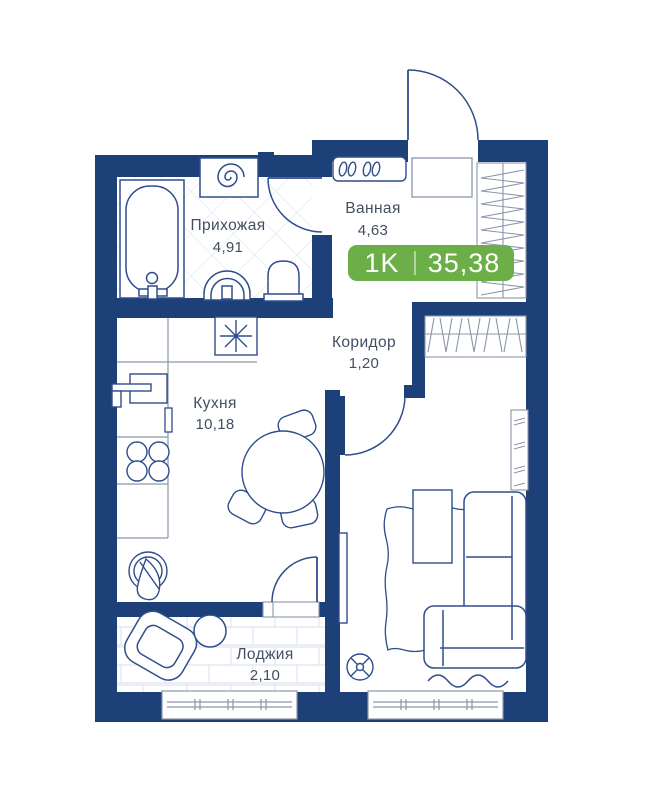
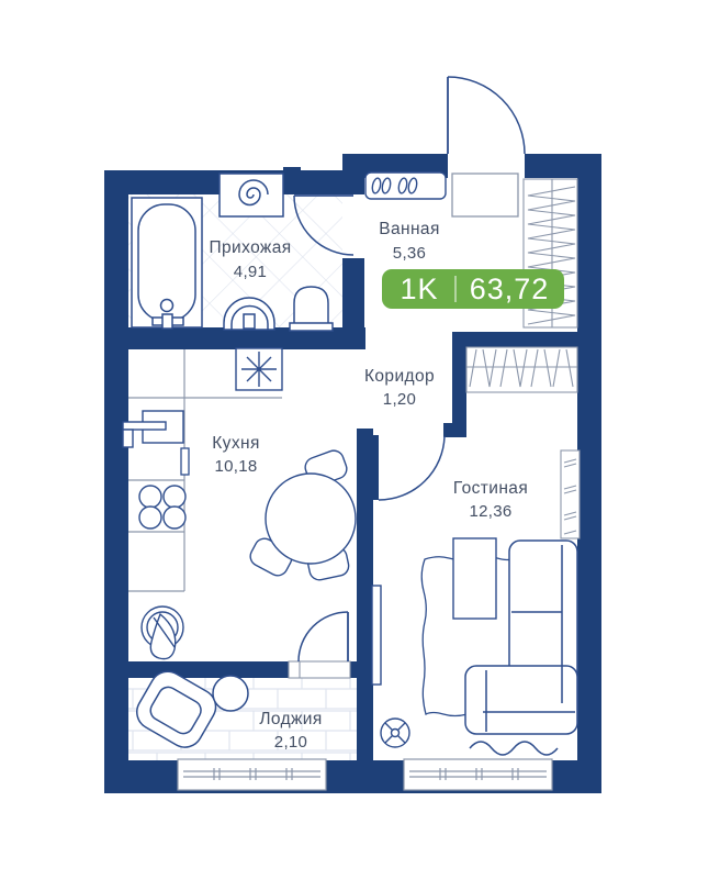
  Прихожая
  4,91
  Ванная
- 4,63
+ 5,36
  Коридор
  1,20
  Кухня
  10,18
+ Гостиная
+ 12,36
  Лоджия
  2,10
  1K
- 35,38
+ 63,72
